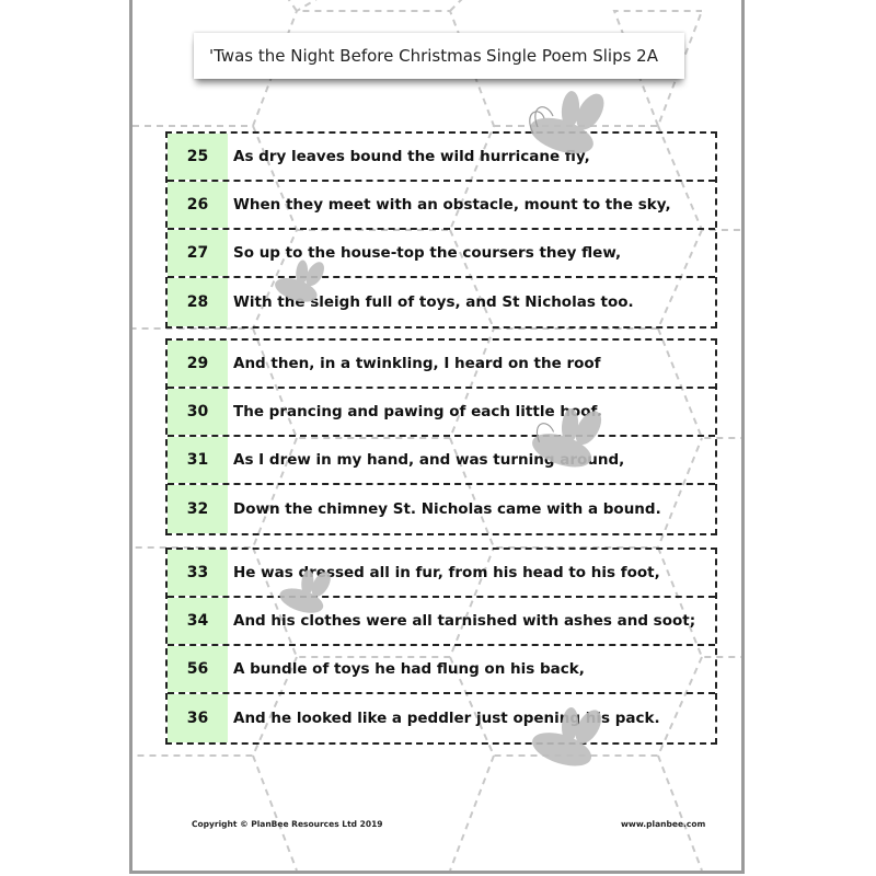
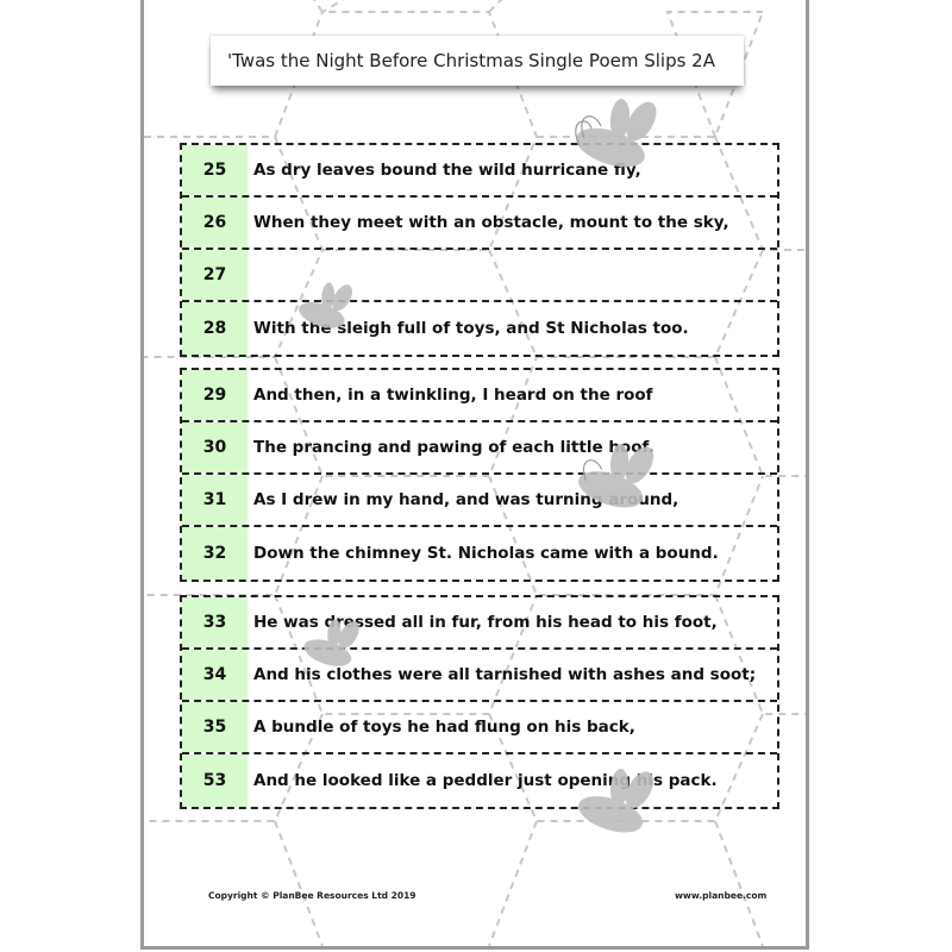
  'Twas the Night Before Christmas
  Single Poem Slips 2A
  25
  As dry leaves bound the wild hurricane fly,
  26
  When they meet with an obstacle, mount to the sky,
  27
- So up to the house-top the coursers they flew,
  28
  With the sleigh full of toys, and St Nicholas too.
  29
  And then, in a twinkling, I heard on the roof
  30
  The prancing and pawing of each little ho.
  31
  As I drew in my hand, and was turninund,
  32
  Down the chimney St. Nicholas came with a bound.
  33
  He was dressed all in fur, from his head to his foot,
  34
  And his clothes were all tarnished with ashes and soot;
- 56
+ 35
  A bundle of toys he had flung on his back,
- 36
+ 53
  And he looked like a peddler just openis pack.
  Copyright © PlanBee Resources Ltd 2019
  www.planbee.com
